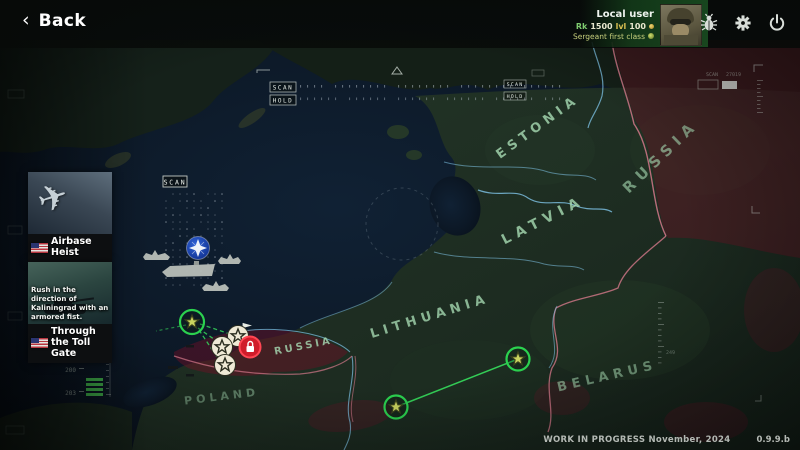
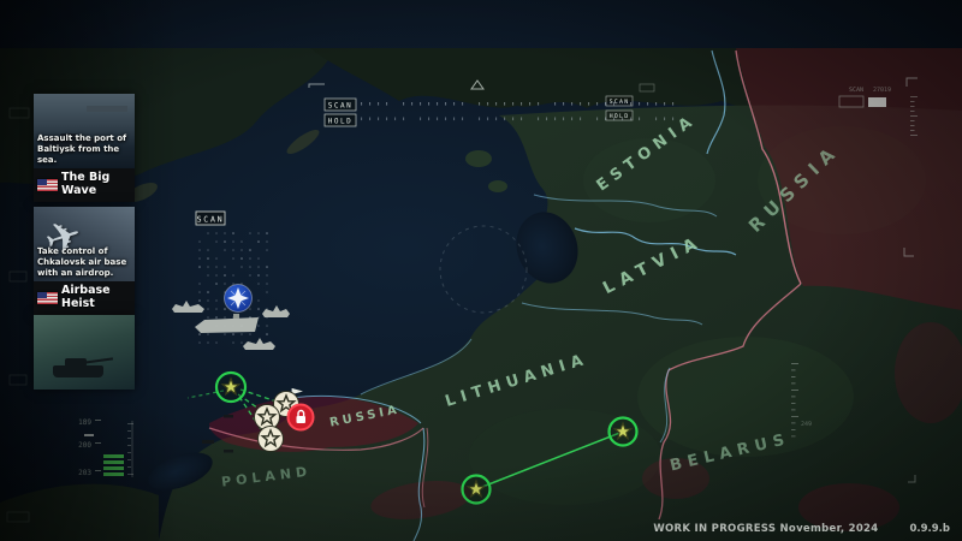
+ Assault the port of Baltiysk from the sea.
+ The Big Wave
+ Take control of Chkalovsk air base with an airdrop.
  Airbase Heist
- Rush in the direction of Kaliningrad with an armored fist.
- Through the Toll Gate
- ‹
- Back
- Local user
- Rk
- 1500
- lvl
- 100
- Sergeant first class
  WORK IN PROGRESS November, 2024
  0.9.9.b
